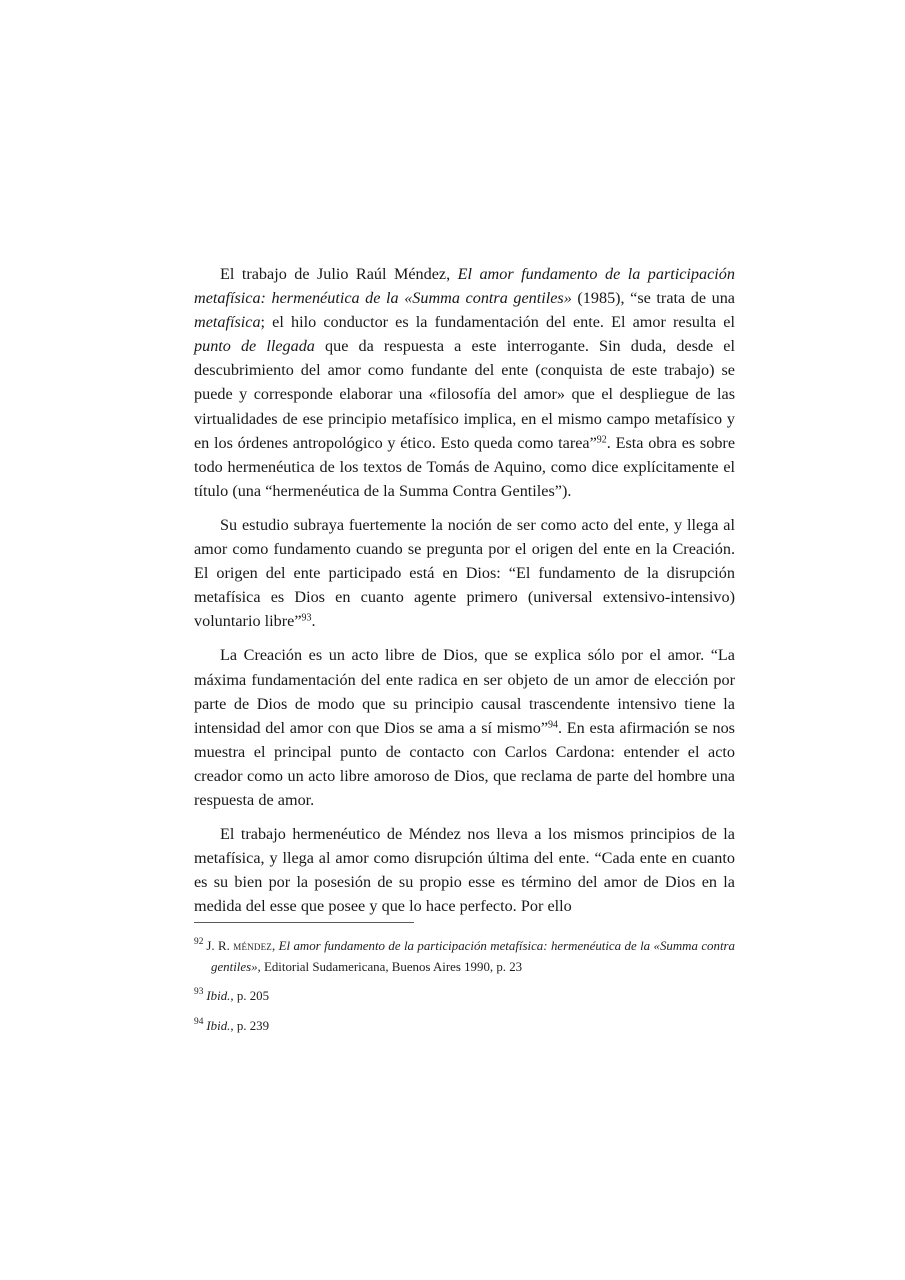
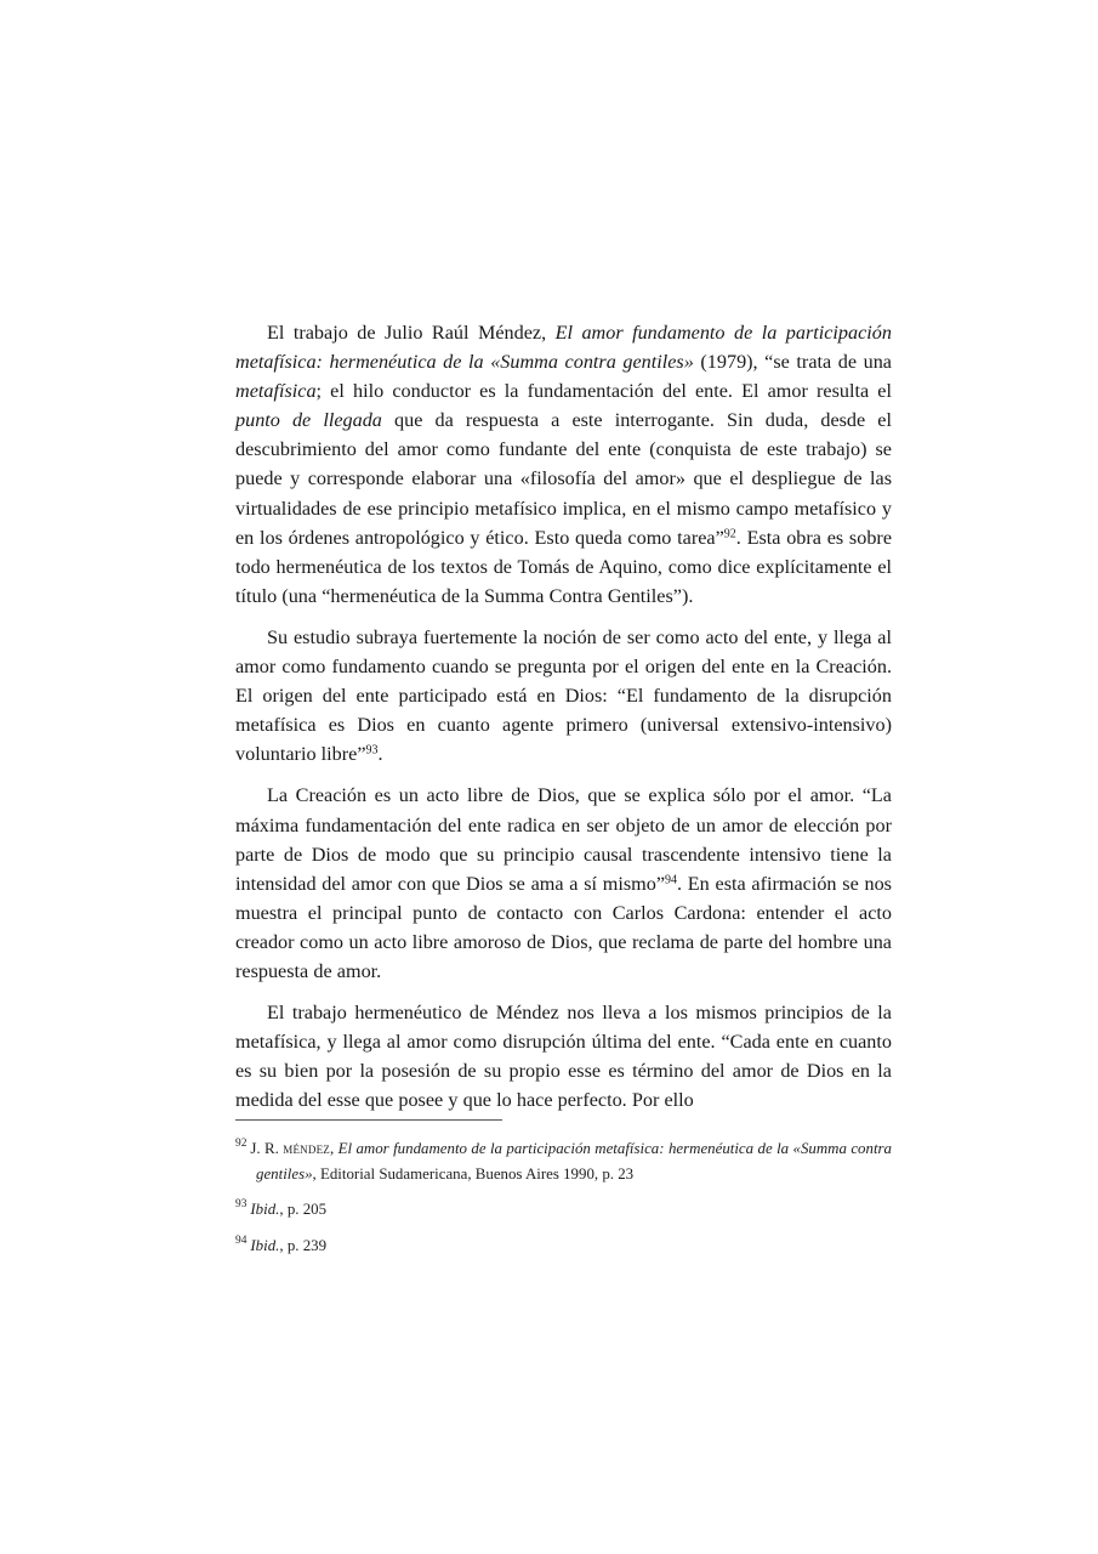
- El trabajo de Julio Raúl Méndez, El amor fundamento de la participación metafísica: hermenéutica de la «Summa contra gentiles» (1985), “se trata de una metafísica; el hilo conductor es la fundamentación del ente. El amor resulta el punto de llegada que da respuesta a este interrogante. Sin duda, desde el descubrimiento del amor como fundante del ente (conquista de este trabajo) se puede y corresponde elaborar una «filosofía del amor» que el despliegue de las virtualidades de ese principio metafísico implica, en el mismo campo metafísico y en los órdenes antropológico y ético. Esto queda como tarea”92. Esta obra es sobre todo hermenéutica de los textos de Tomás de Aquino, como dice explícitamente el título (una “hermenéutica de la Summa Contra Gentiles”).
+ El trabajo de Julio Raúl Méndez, El amor fundamento de la participación metafísica: hermenéutica de la «Summa contra gentiles» (1979), “se trata de una metafísica; el hilo conductor es la fundamentación del ente. El amor resulta el punto de llegada que da respuesta a este interrogante. Sin duda, desde el descubrimiento del amor como fundante del ente (conquista de este trabajo) se puede y corresponde elaborar una «filosofía del amor» que el despliegue de las virtualidades de ese principio metafísico implica, en el mismo campo metafísico y en los órdenes antropológico y ético. Esto queda como tarea”92. Esta obra es sobre todo hermenéutica de los textos de Tomás de Aquino, como dice explícitamente el título (una “hermenéutica de la Summa Contra Gentiles”).
  Su estudio subraya fuertemente la noción de ser como acto del ente, y llega al amor como fundamento cuando se pregunta por el origen del ente en la Creación. El origen del ente participado está en Dios: “El fundamento de la disrupción metafísica es Dios en cuanto agente primero (universal extensivo-intensivo) voluntario libre”93.
  La Creación es un acto libre de Dios, que se explica sólo por el amor. “La máxima fundamentación del ente radica en ser objeto de un amor de elección por parte de Dios de modo que su principio causal trascendente intensivo tiene la intensidad del amor con que Dios se ama a sí mismo”94. En esta afirmación se nos muestra el principal punto de contacto con Carlos Cardona: entender el acto creador como un acto libre amoroso de Dios, que reclama de parte del hombre una respuesta de amor.
  El trabajo hermenéutico de Méndez nos lleva a los mismos principios de la metafísica, y llega al amor como disrupción última del ente. “Cada ente en cuanto es su bien por la posesión de su propio esse es término del amor de Dios en la medida del esse que posee y que lo hace perfecto. Por ello
  92 J. R. méndez, El amor fundamento de la participación metafísica: hermenéutica de la «Summa contra gentiles», Editorial Sudamericana, Buenos Aires 1990, p. 23
  93 Ibid., p. 205
  94 Ibid., p. 239
